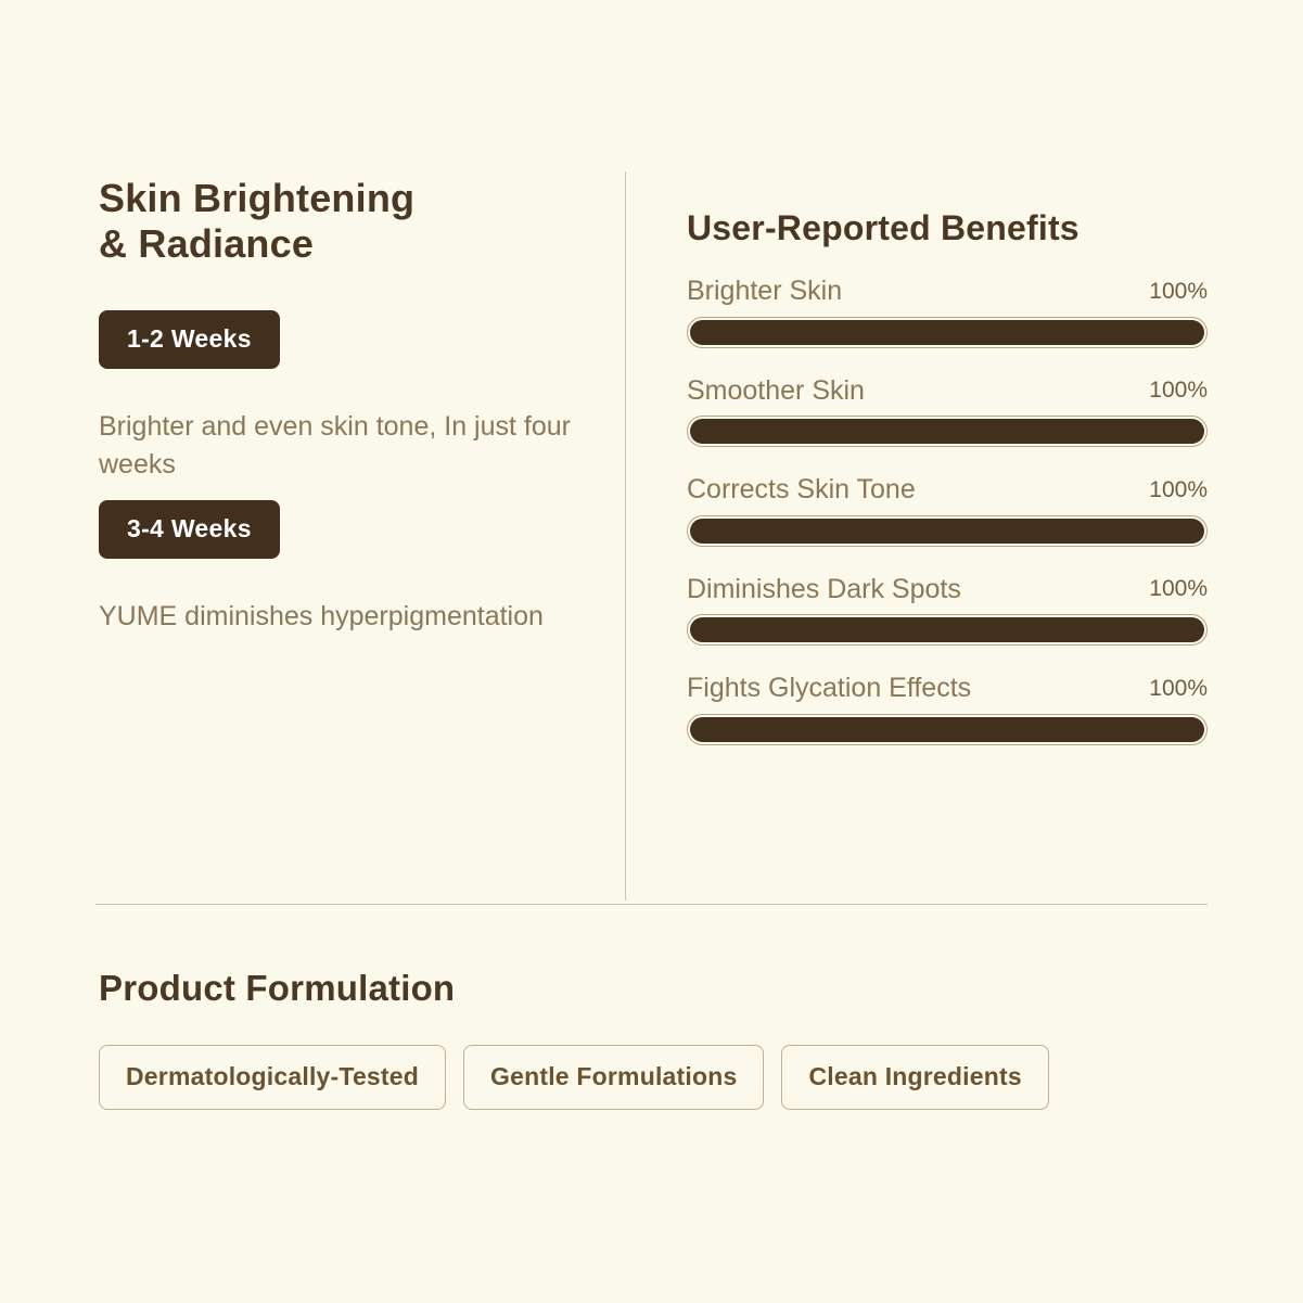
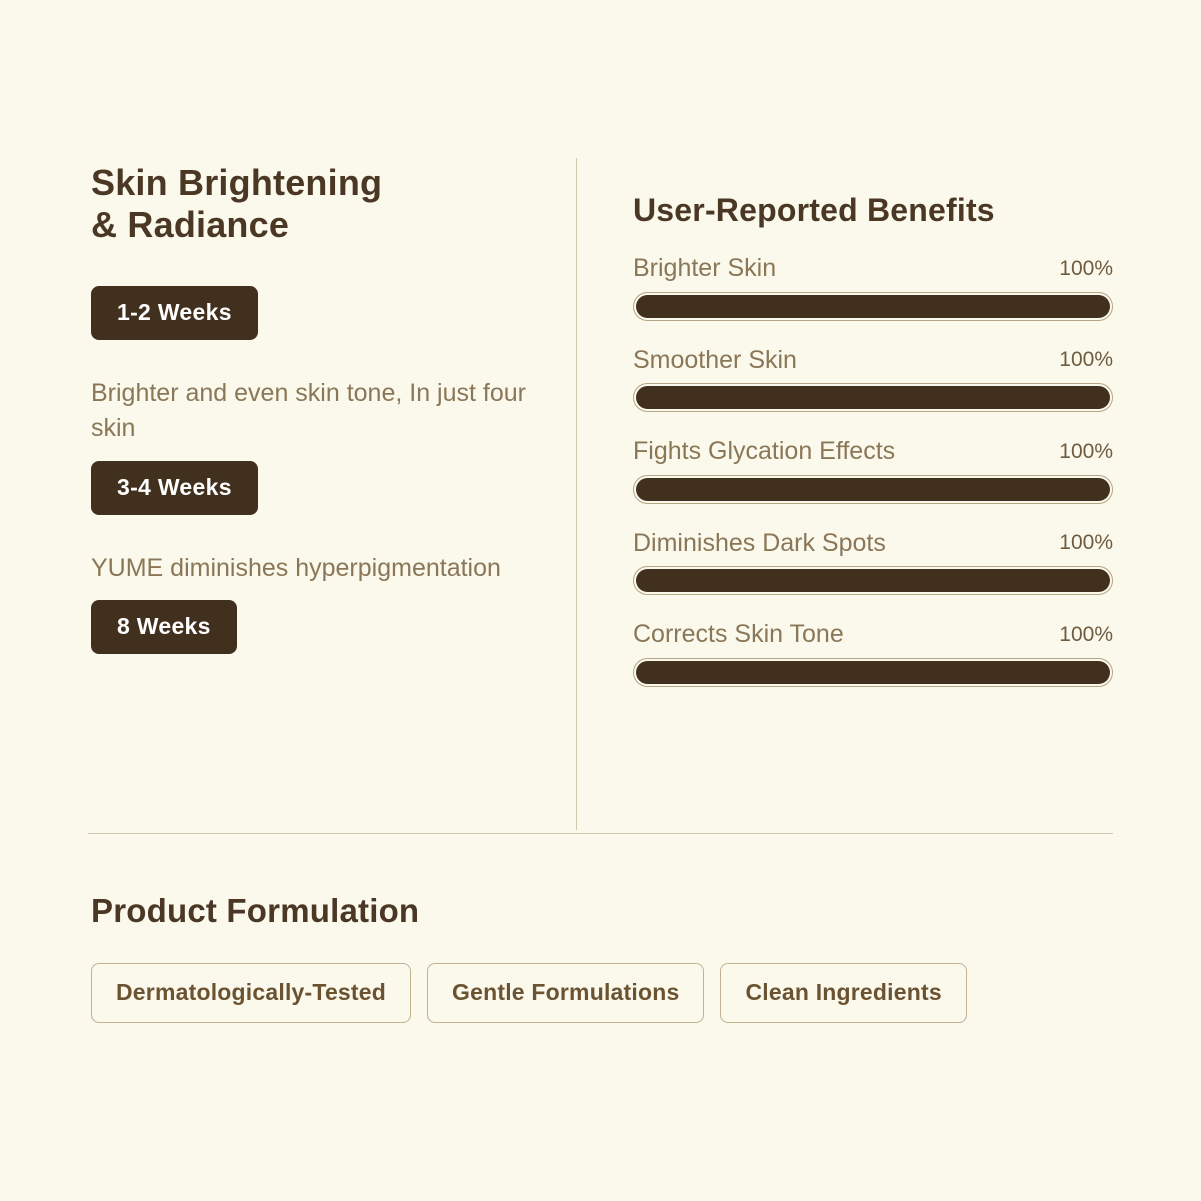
  Skin Brightening
  & Radiance
  1-2 Weeks
- Brighter and even skin tone, In just four weeks
+ Brighter and even skin tone, In just four skin
  3-4 Weeks
  YUME diminishes hyperpigmentation
+ 8 Weeks
  User-Reported Benefits
  Brighter Skin
  100%
  Smoother Skin
  100%
- Corrects Skin Tone
+ Fights Glycation Effects
  100%
  Diminishes Dark Spots
  100%
- Fights Glycation Effects
+ Corrects Skin Tone
  100%
  Product Formulation
  Dermatologically-Tested
  Gentle Formulations
  Clean Ingredients
